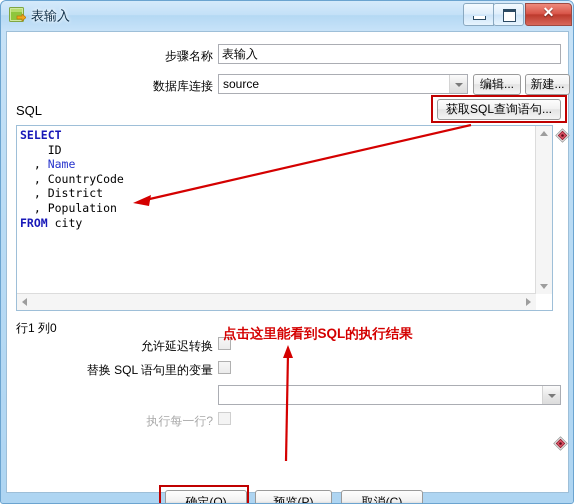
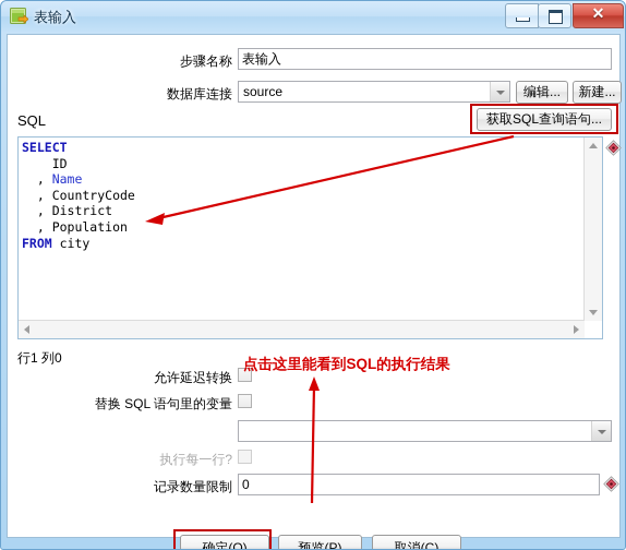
  表输入
  ✕
  步骤名称
  表输入
  数据库连接
  source
  编辑...
  新建...
  SQL
  获取SQL查询语句...
  SELECT
  ID
  , Name
  , CountryCode
  , District
  , Population
  FROM city
  行1 列0
  允许延迟转换
  替换 SQL 语句里的变量
  执行每一行?
+ 记录数量限制
+ 0
  确定(O)
  预览(P)
  取消(C)
  点击这里能看到SQL的执行结果
